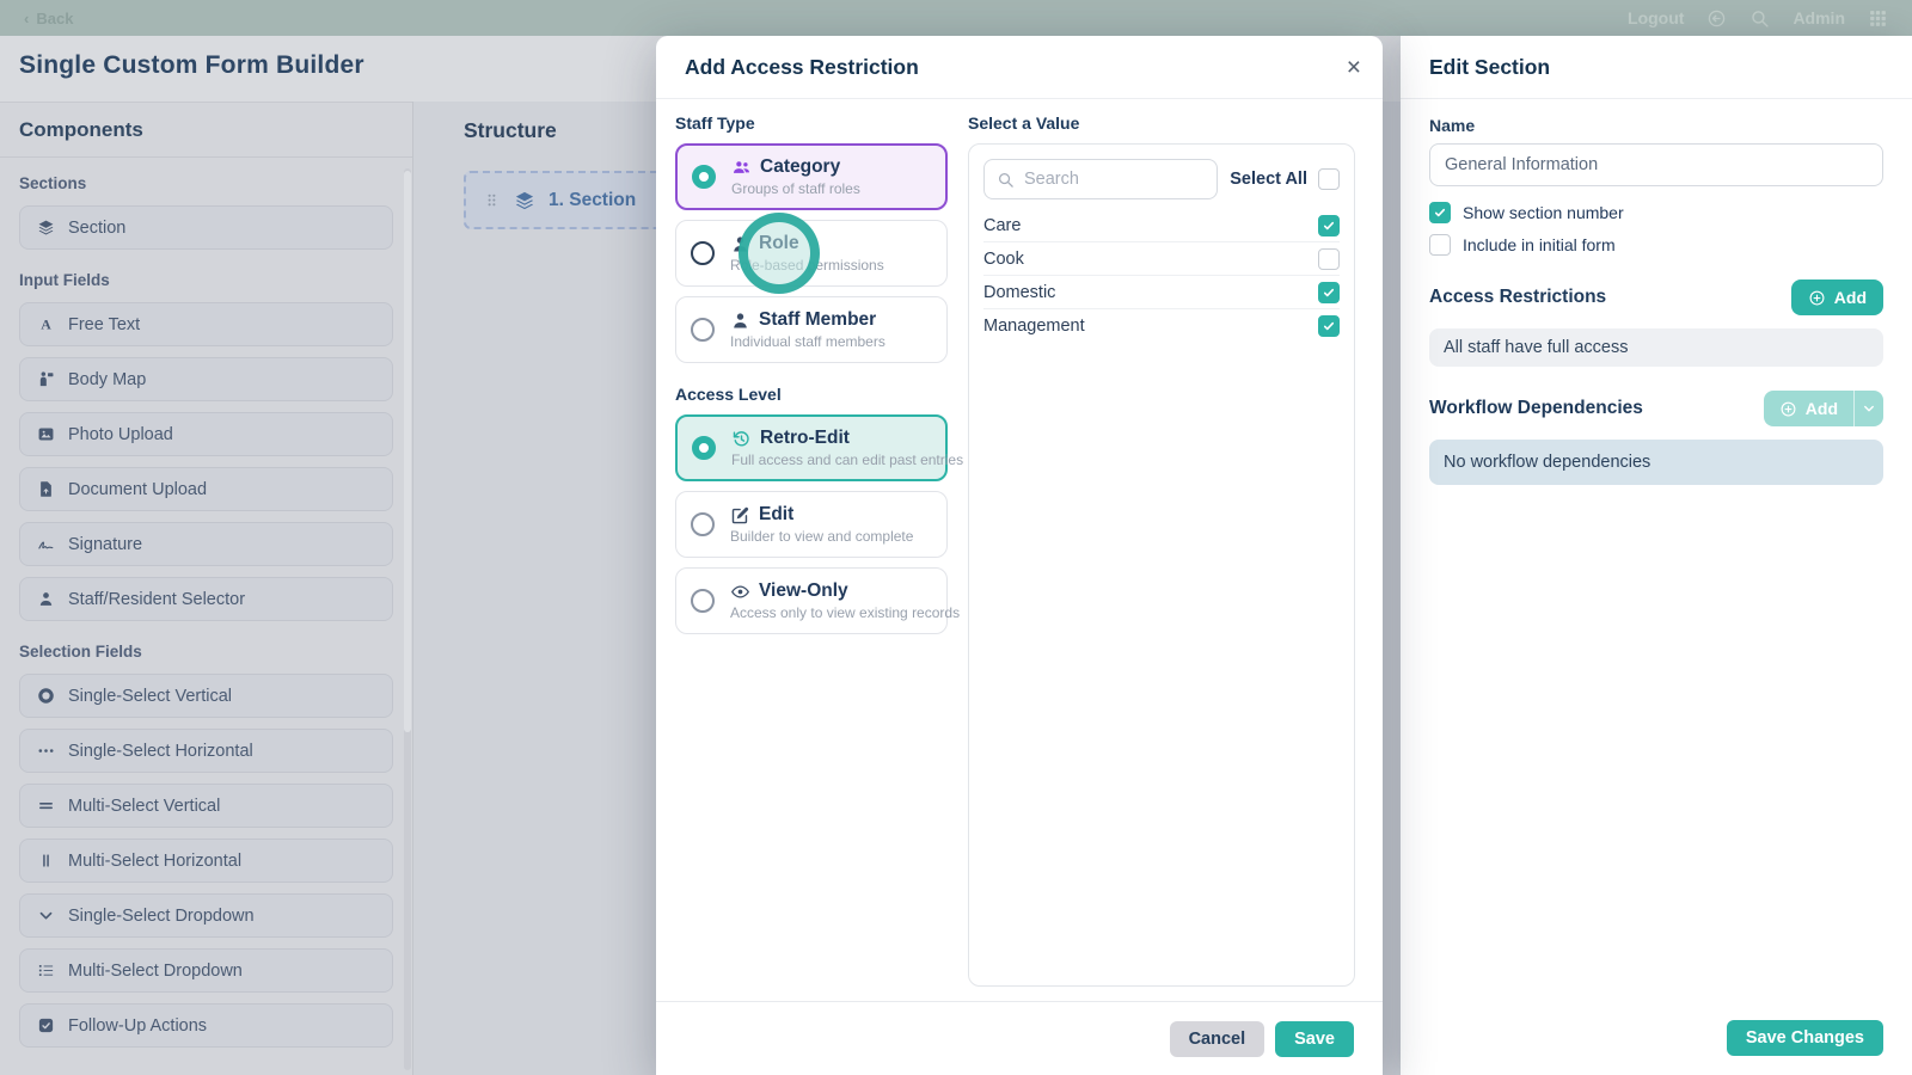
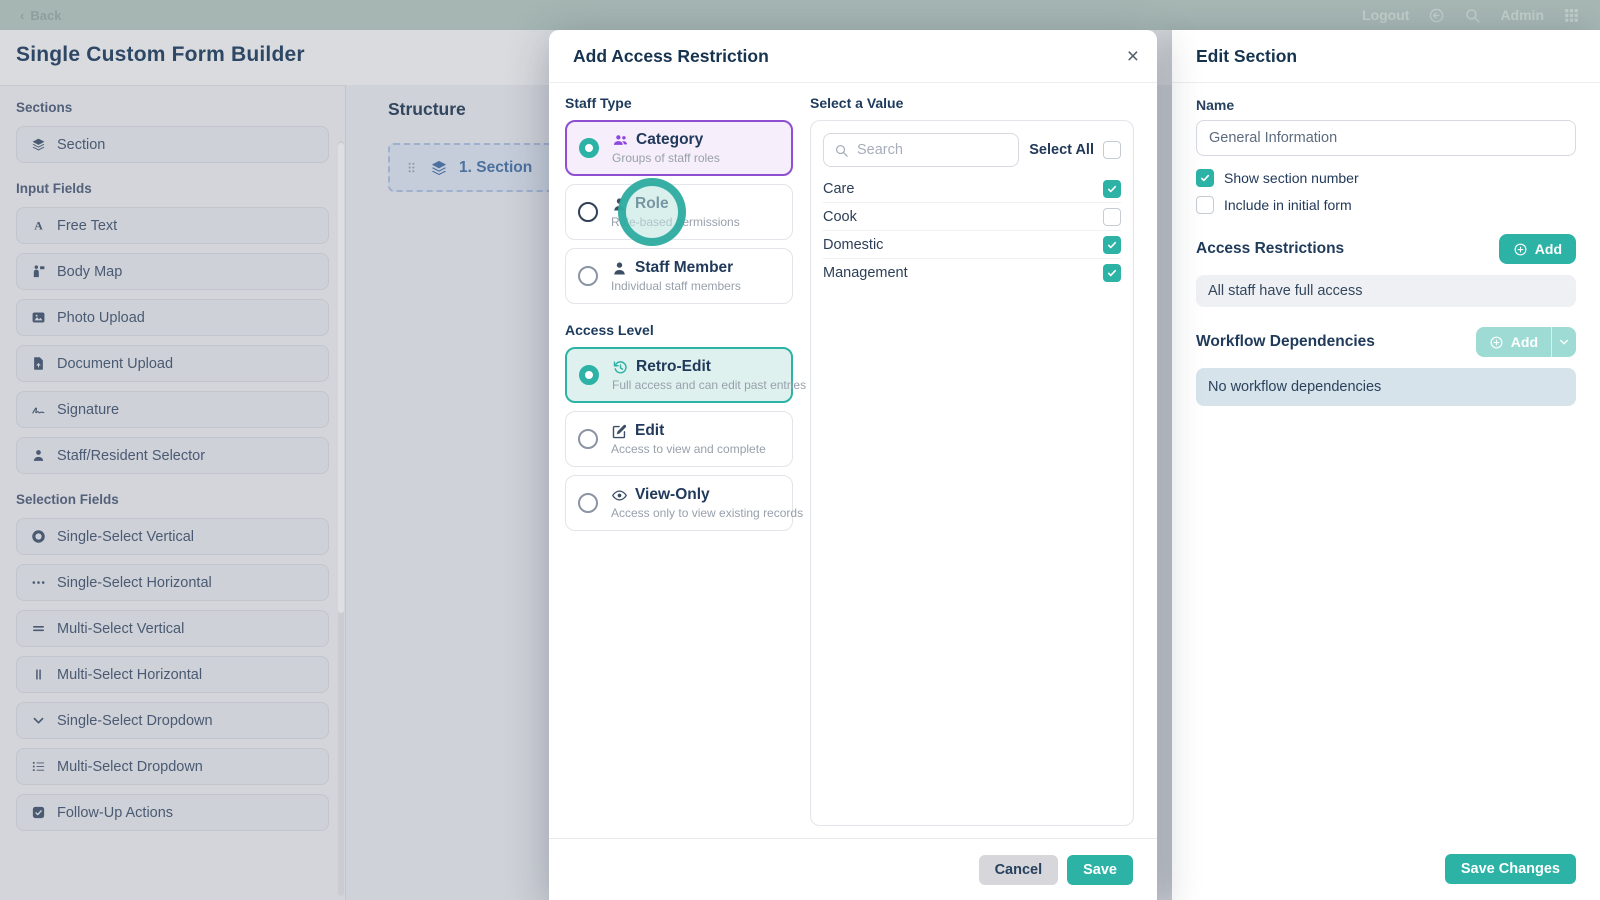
  ‹
  Back
  Logout
  Admin
  Single Custom Form Builder
- Components
  Sections
  Section
  Input Fields
  A
  Free Text
  Body Map
  Photo Upload
  Document Upload
  Signature
  Staff/Resident Selector
  Selection Fields
  Single-Select Vertical
  Single-Select Horizontal
  Multi-Select Vertical
  Multi-Select Horizontal
  Single-Select Dropdown
  Multi-Select Dropdown
  Follow-Up Actions
  Structure
  1. Section
  Add Access Restriction
  ×
  Staff Type
  Category
  Groups of staff roles
  Role
  Role-based permissions
  Staff Member
  Individual staff members
  Access Level
  Retro-Edit
  Full access and can edit past entries
  Edit
- Builder to view and complete
+ Access to view and complete
  View-Only
  Access only to view existing records
  Select a Value
  Search
  Select All
  Care
  Cook
  Domestic
  Management
  Cancel
  Save
  Edit Section
  Name
  General Information
  Show section number
  Include in initial form
  Access Restrictions
  Add
  All staff have full access
  Workflow Dependencies
  Add
  No workflow dependencies
  Save Changes
